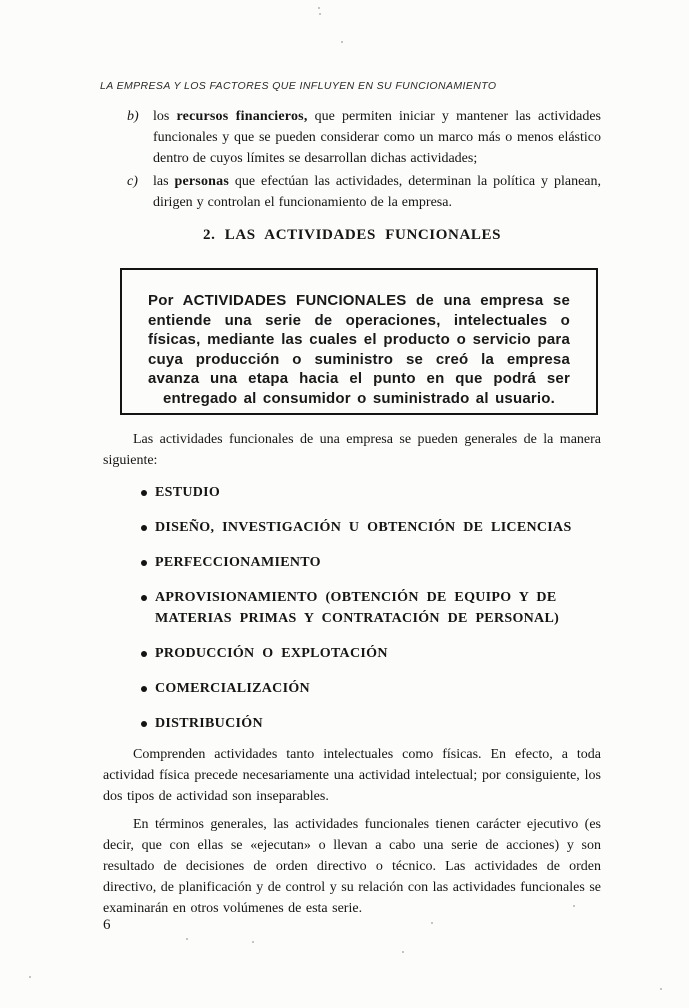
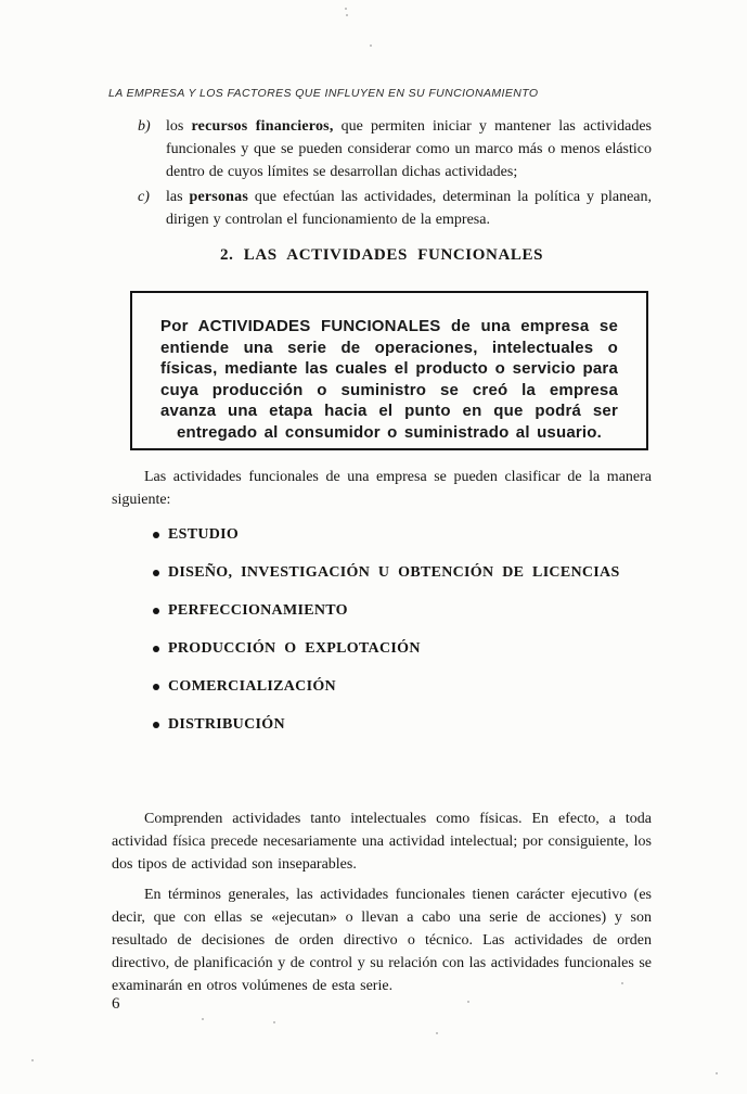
  LA EMPRESA Y LOS FACTORES QUE INFLUYEN EN SU FUNCIONAMIENTO
  b)
  los recursos financieros, que permiten iniciar y mantener las actividades funcionales y que se pueden considerar como un marco más o menos elástico dentro de cuyos límites se desarrollan dichas actividades;
  c)
  las personas que efectúan las actividades, determinan la política y planean, dirigen y controlan el funcionamiento de la empresa.
  2. LAS ACTIVIDADES FUNCIONALES
  Por ACTIVIDADES FUNCIONALES de una empresa se entiende una serie de operaciones, intelectuales o físicas, mediante las cuales el producto o servicio para cuya producción o suministro se creó la empresa avanza una etapa hacia el punto en que podrá ser entregado al consumidor o suministrado al usuario.
- Las actividades funcionales de una empresa se pueden generales de la manera siguiente:
+ Las actividades funcionales de una empresa se pueden clasificar de la manera siguiente:
  ESTUDIO
  DISEÑO, INVESTIGACIÓN U OBTENCIÓN DE LICENCIAS
  PERFECCIONAMIENTO
- APROVISIONAMIENTO (OBTENCIÓN DE EQUIPO Y DE MATERIAS PRIMAS Y CONTRATACIÓN DE PERSONAL)
  PRODUCCIÓN O EXPLOTACIÓN
  COMERCIALIZACIÓN
  DISTRIBUCIÓN
  Comprenden actividades tanto intelectuales como físicas. En efecto, a toda actividad física precede necesariamente una actividad intelectual; por consiguiente, los dos tipos de actividad son inseparables.
  En términos generales, las actividades funcionales tienen carácter ejecutivo (es decir, que con ellas se «ejecutan» o llevan a cabo una serie de acciones) y son resultado de decisiones de orden directivo o técnico. Las actividades de orden directivo, de planificación y de control y su relación con las actividades funcionales se examinarán en otros volúmenes de esta serie.
  6
